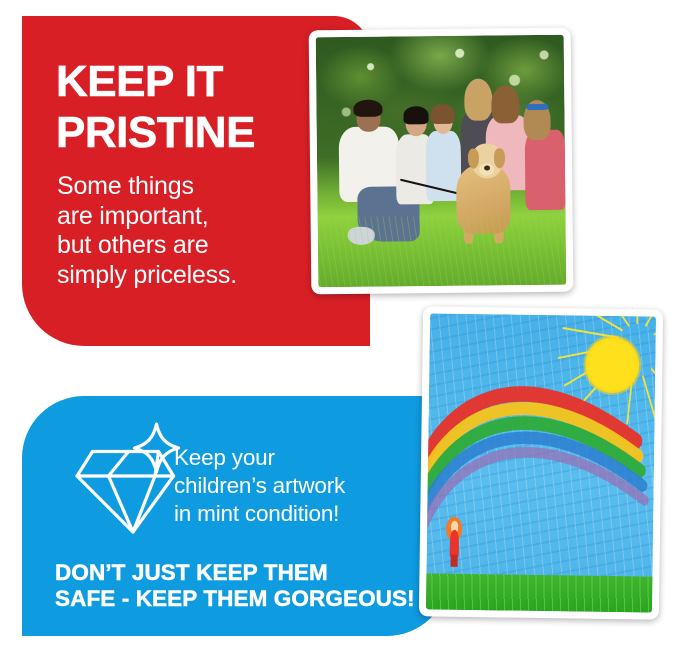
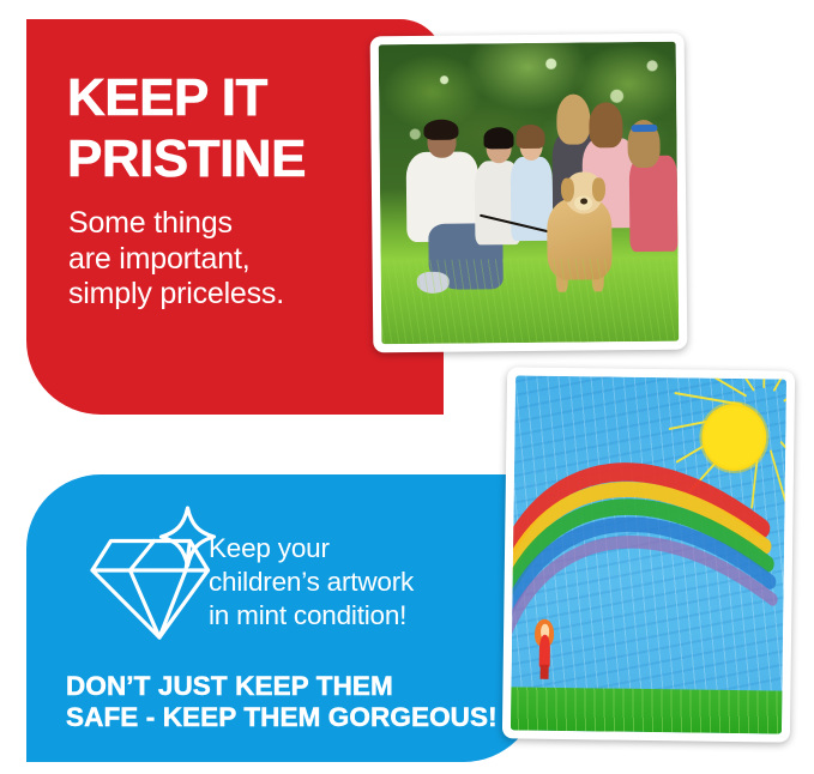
  KEEP IT
  PRISTINE
  Some things
  are important,
- but others are
  simply priceless.
  Keep your
  children’s artwork
  in mint condition!
  DON’T JUST KEEP THEM
  SAFE - KEEP THEM GORGEOUS!
